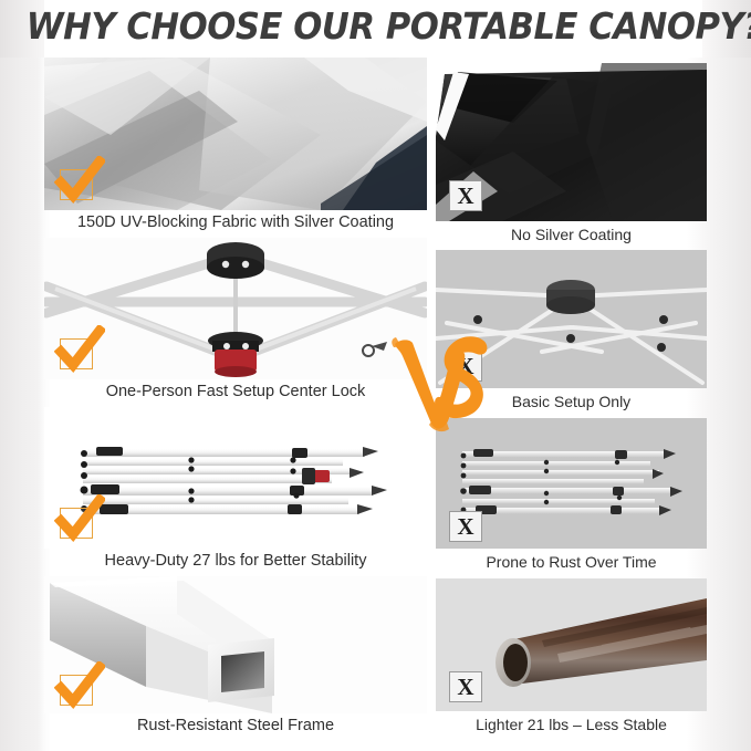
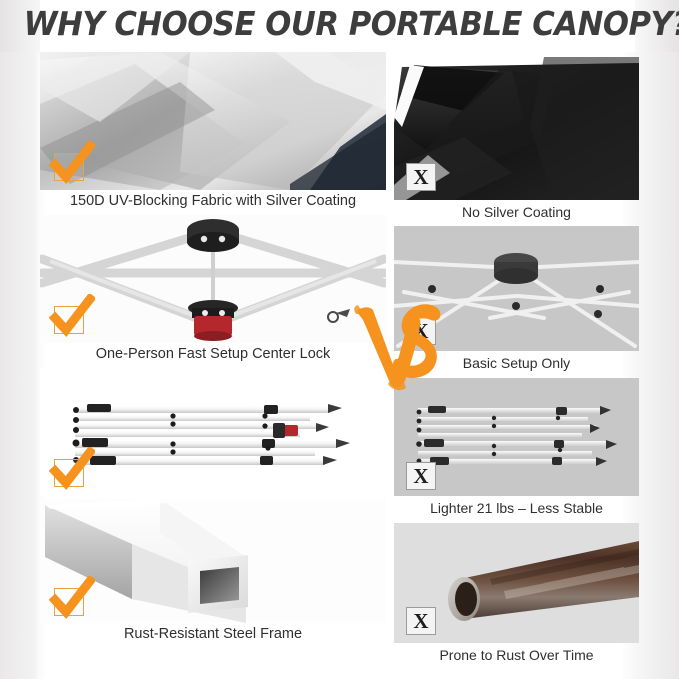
  WHY CHOOSE OUR PORTABLE CANOPY
  150D UV-Blocking Fabric with Silver Coating
  One-Person Fast Setup Center Lock
- Heavy-Duty 27 lbs for Better Stability
  Rust-Resistant Steel Frame
  X
  No Silver Coating
  X
  Basic Setup Only
  X
- Prone to Rust Over Time
+ Lighter 21 lbs – Less Stable
  X
- Lighter 21 lbs – Less Stable
+ Prone to Rust Over Time
